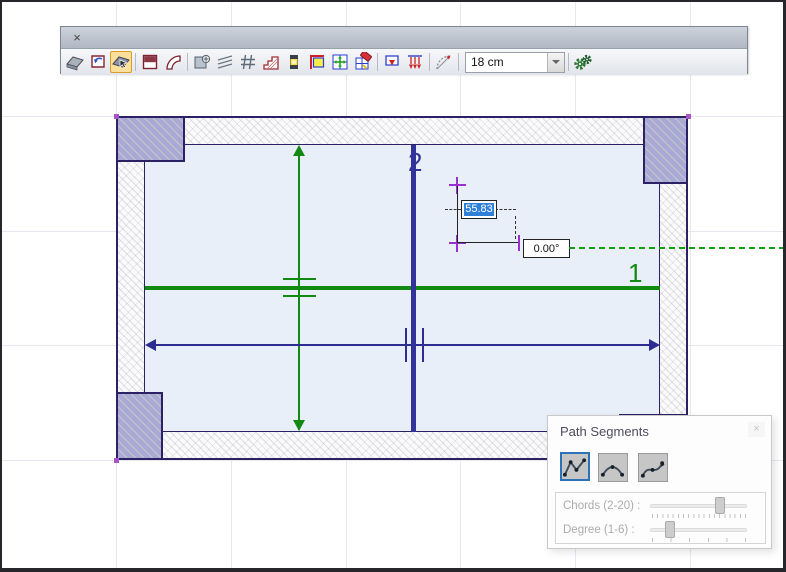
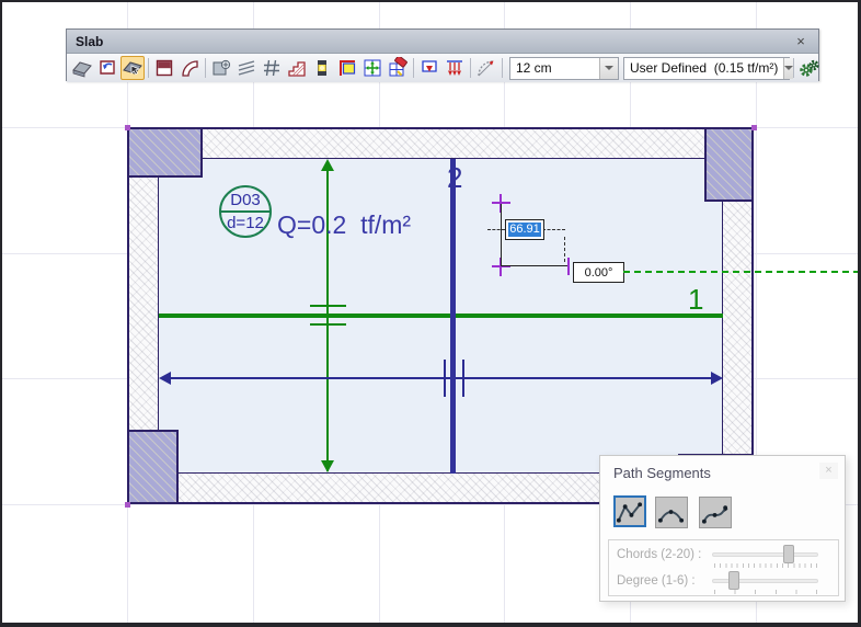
  1
  2
+ D03
+ d=12
+ Q=0.2 tf/m²
- 55.83
+ 66.91
  0.00°
+ Slab
  ×
- 18 cm
+ 12 cm
+ User Defined (0.15 tf/m²)
  Path Segments
  ×
  Chords (2-20) :
  Degree (1-6) :
